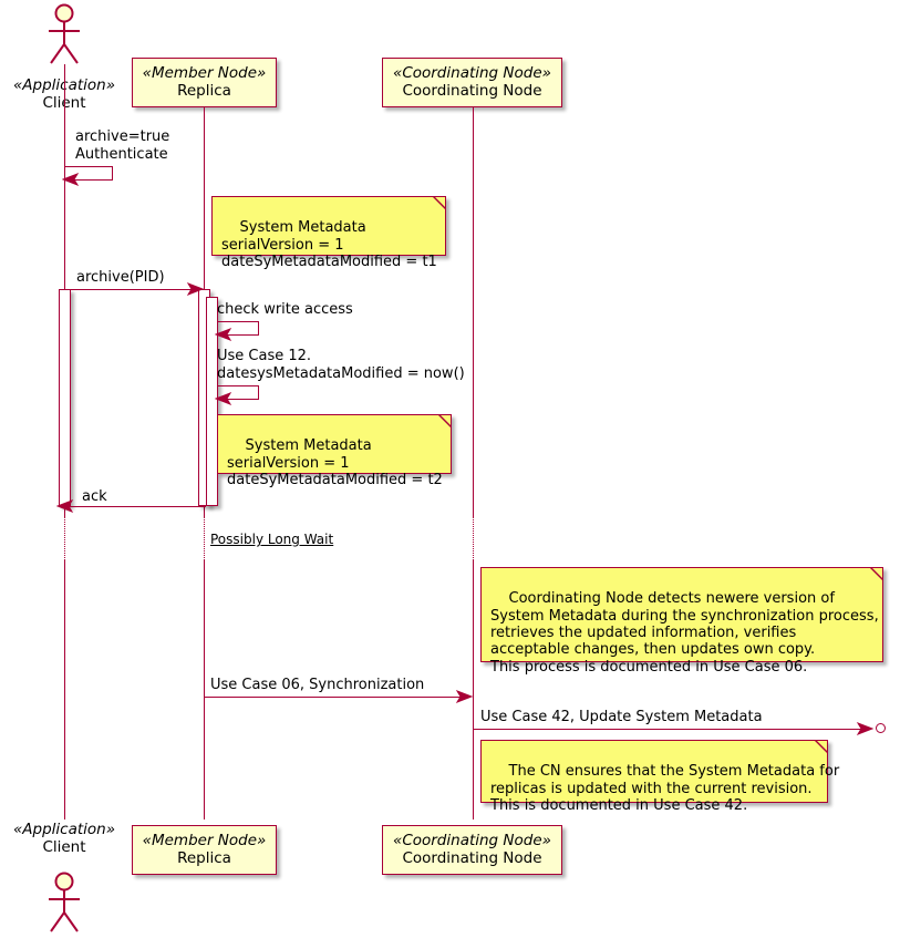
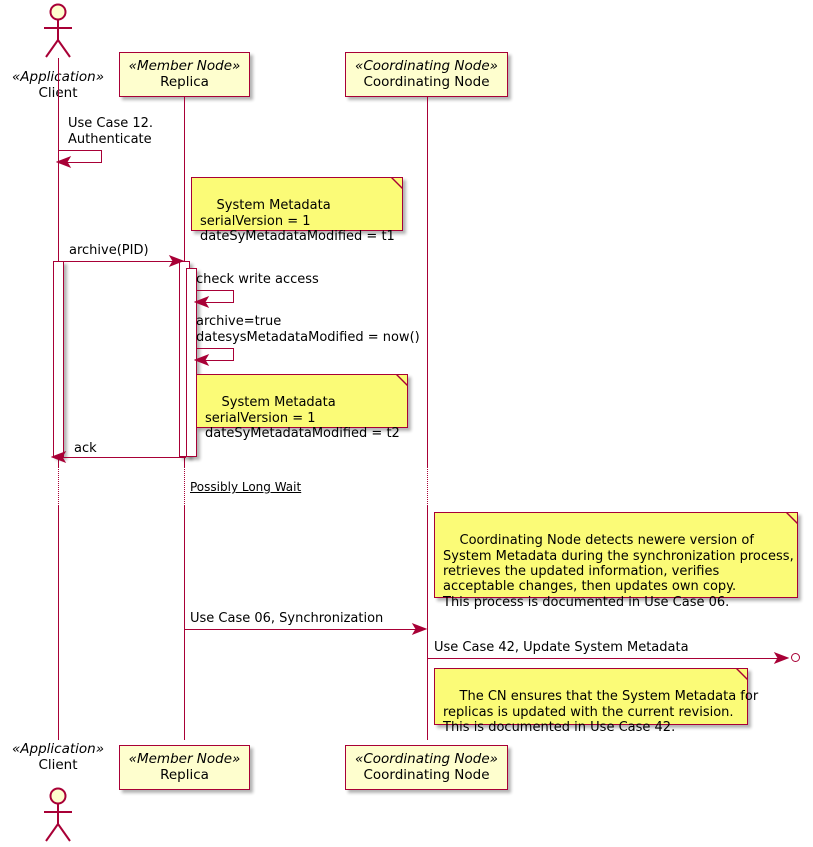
  «Application»
  Client
  «Member Node»
  Replica
  «Coordinating Node»
  Coordinating Node
- archive=true
+ Use Case 12.
  Authenticate
  System Metadata
  serialVersion = 1
  dateSyMetadataModified = t1
  archive(PID)
  check write access
- Use Case 12.
+ archive=true
  datesysMetadataModified = now()
  System Metadata
  serialVersion = 1
  dateSyMetadataModified = t2
  ack
  Possibly Long Wait
  Coordinating Node detects newere version of
  System Metadata during the synchronization process,
  retrieves the updated information, verifies
  acceptable changes, then updates own copy.
  This process is documented in Use Case 06.
  Use Case 06, Synchronization
  Use Case 42, Update System Metadata
  The CN ensures that the System Metadata for
  replicas is updated with the current revision.
  This is documented in Use Case 42.
  «Application»
  Client
  «Member Node»
  Replica
  «Coordinating Node»
  Coordinating Node
